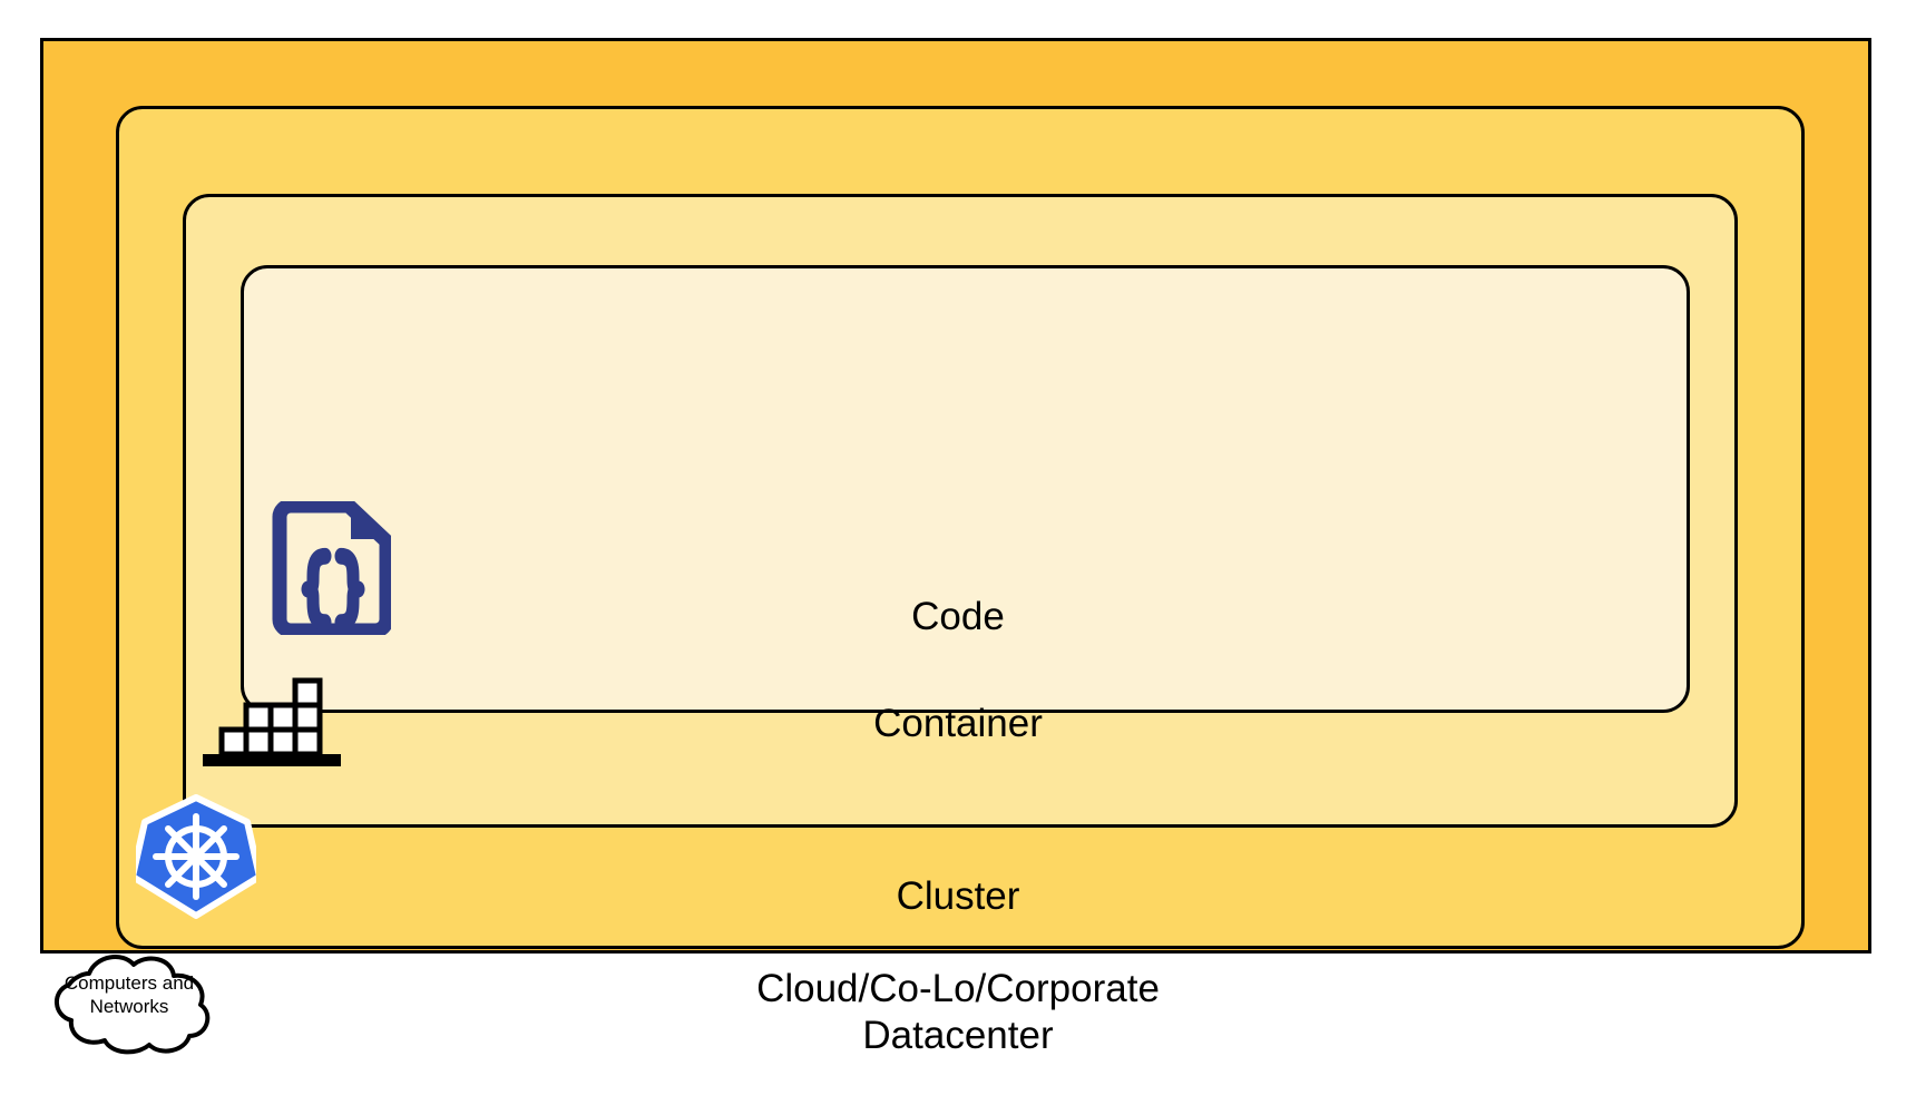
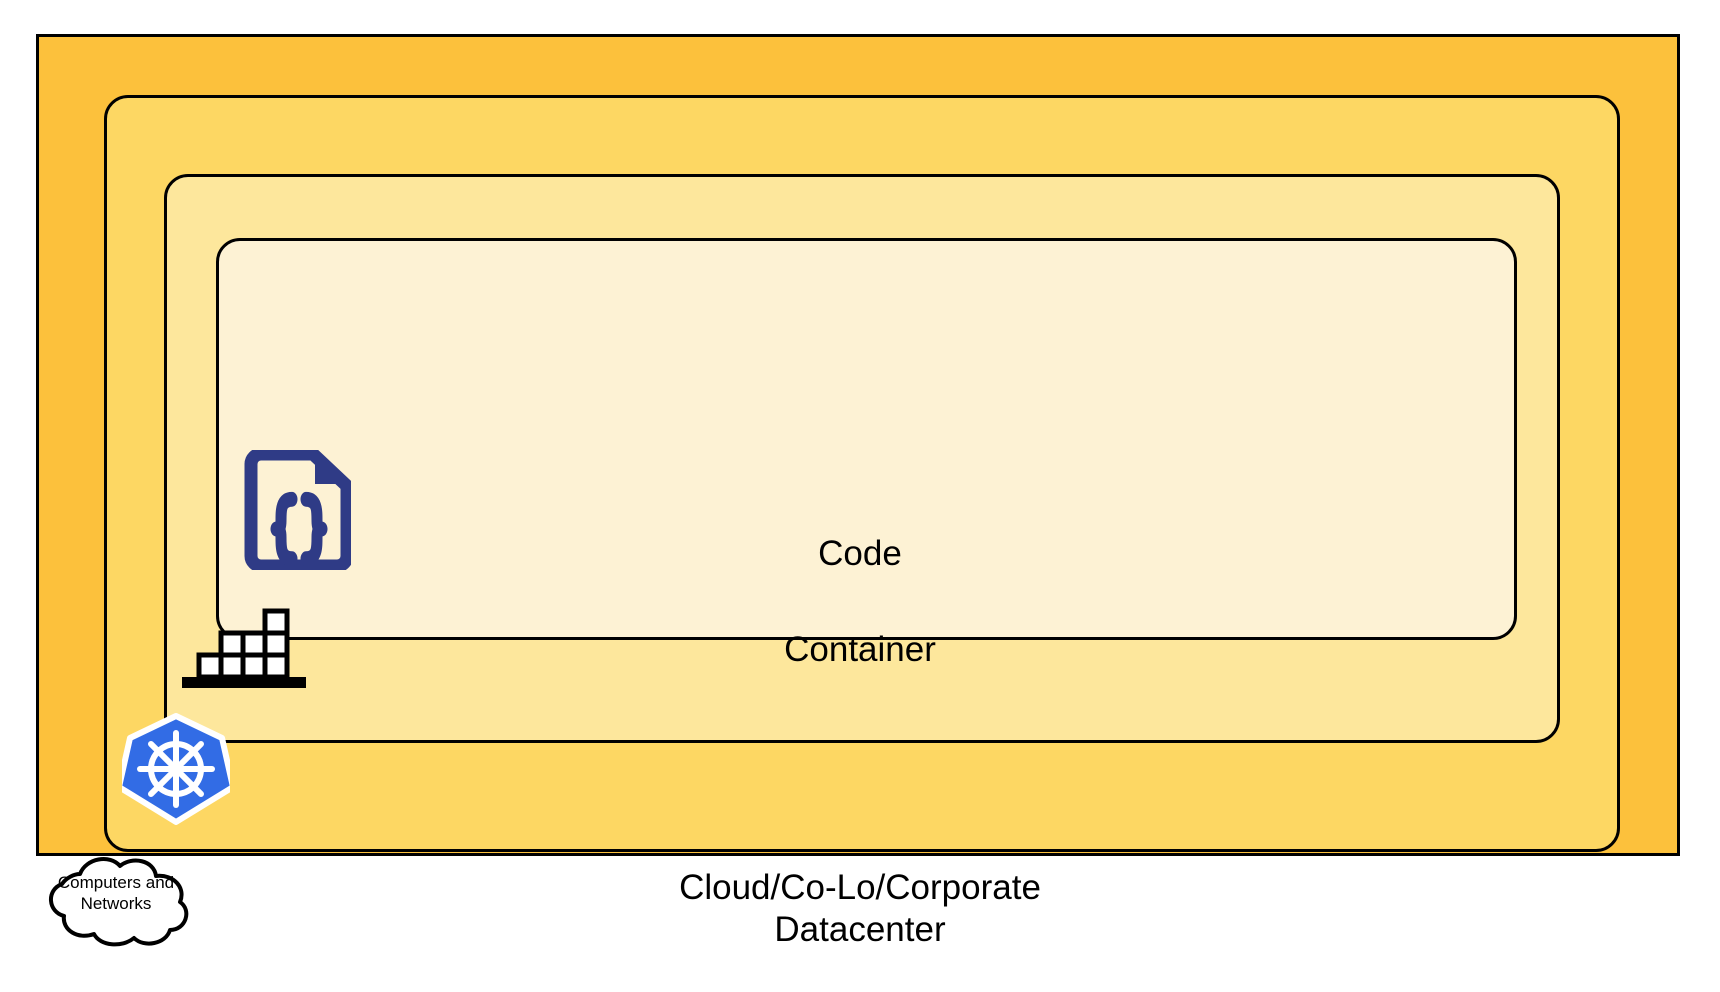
  Computers and
  Networks
  Code
  Container
- Cluster
  Cloud/Co-Lo/Corporate
  Datacenter
